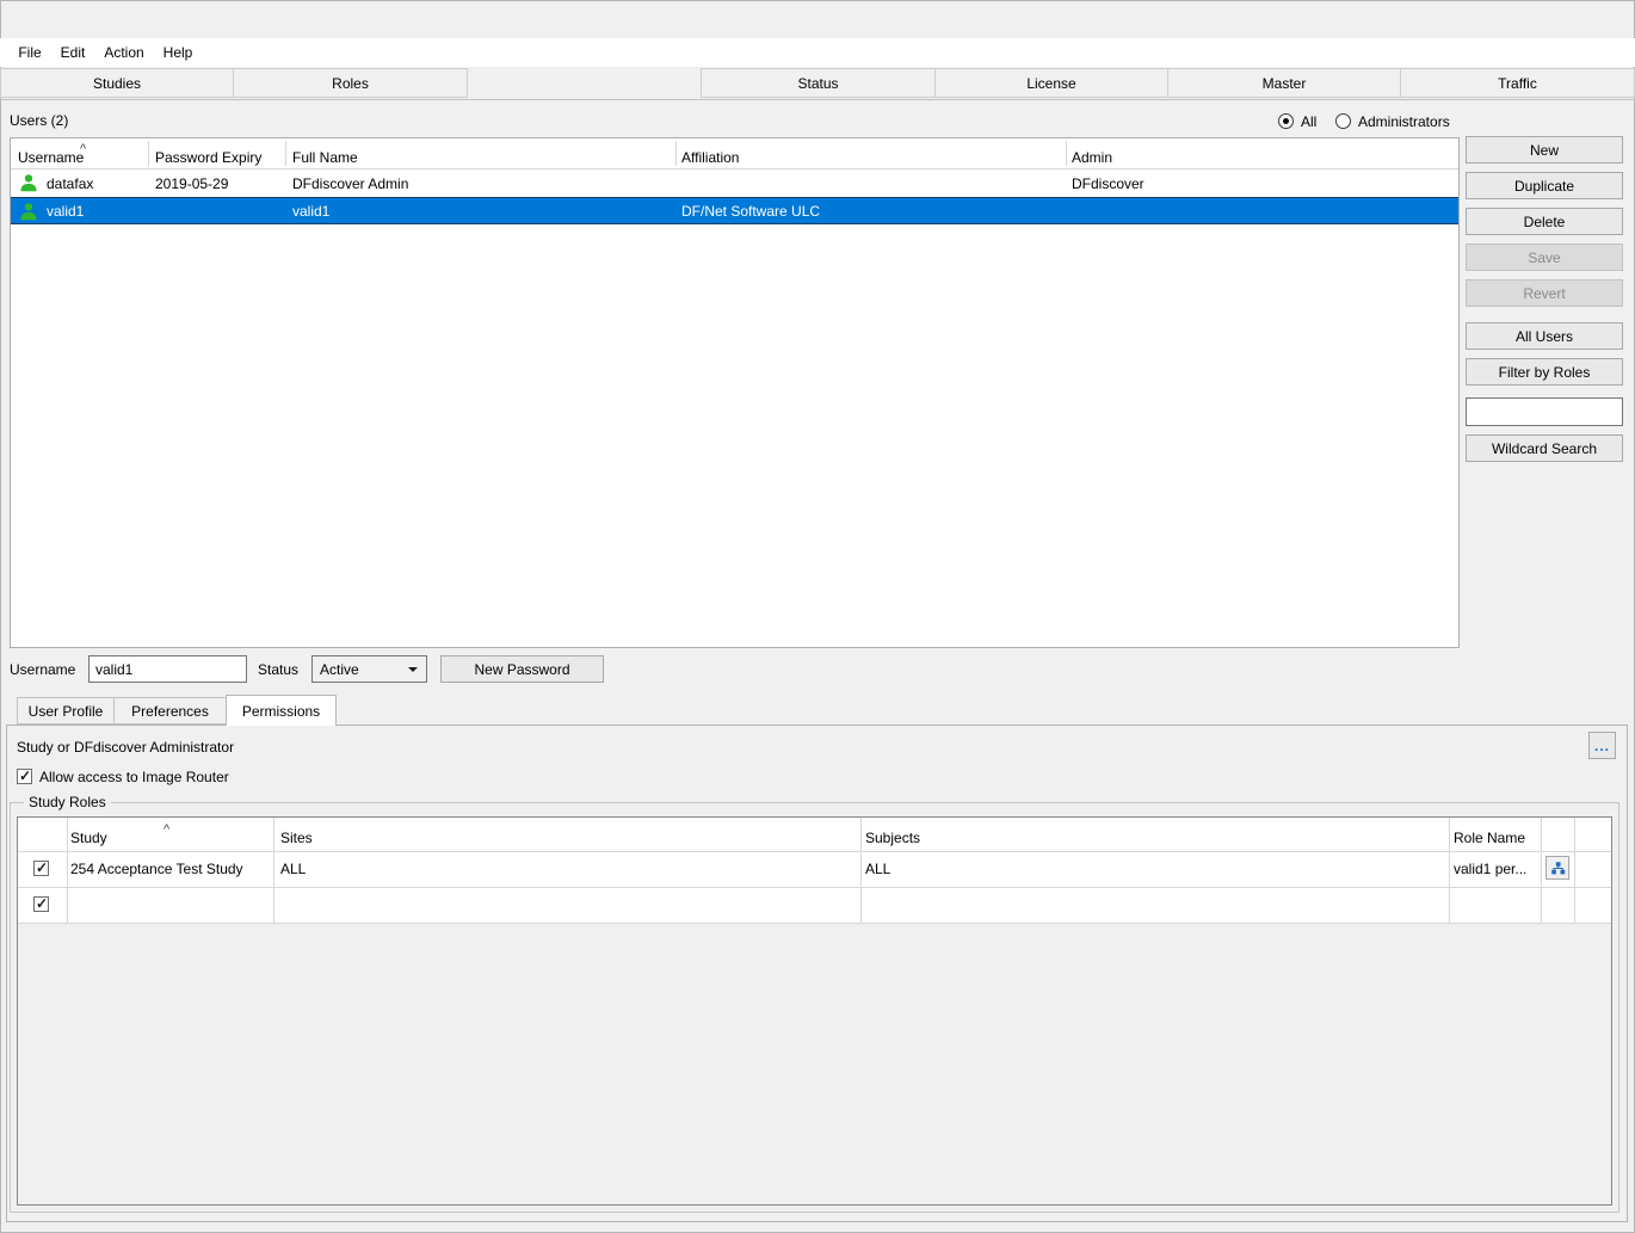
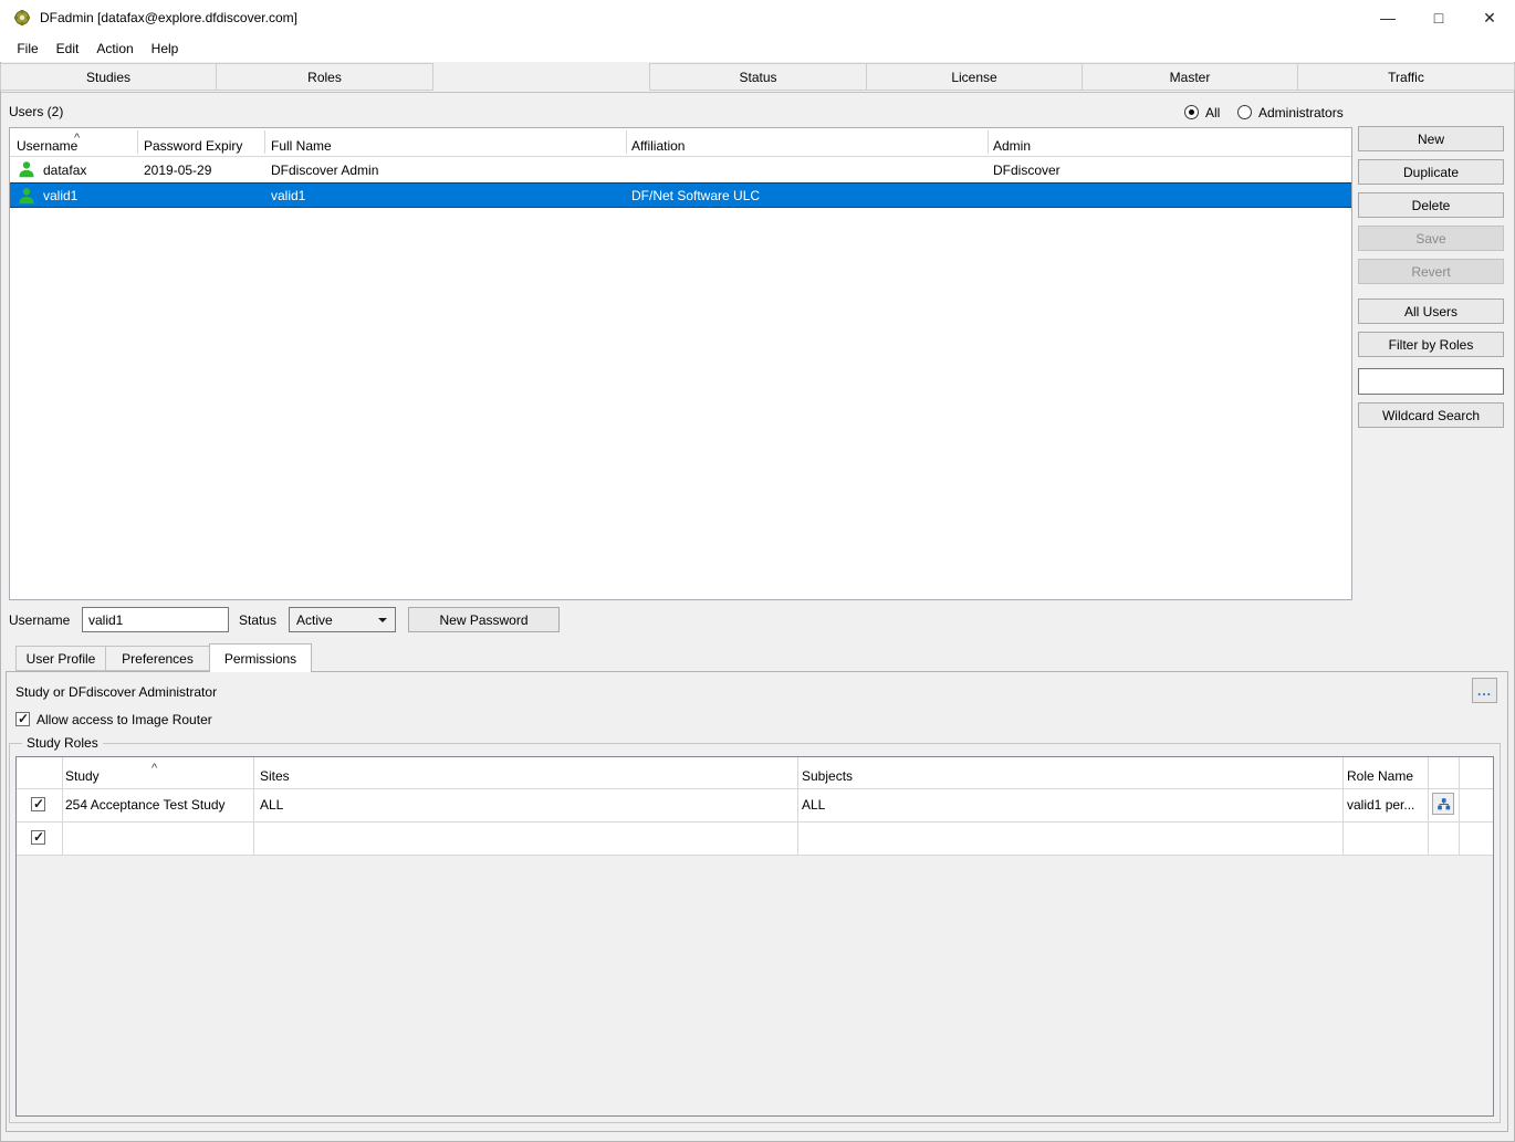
+ DFadmin [datafax@explore.dfdiscover.com]
+ —
+ □
+ ✕
  File
  Edit
  Action
  Help
  Studies
  Roles
  Status
  License
  Master
  Traffic
  Users (2)
  All
  Administrators
  Username
  Password Expiry
  Full Name
  Affiliation
  Admin
  datafax
  2019-05-29
  DFdiscover Admin
  DFdiscover
  valid1
  valid1
  DF/Net Software ULC
  New
  Duplicate
  Delete
  Save
  Revert
  All Users
  Filter by Roles
  Wildcard Search
  Username
  valid1
  Status
  Active
  New Password
  User Profile
  Preferences
  Permissions
  Study or DFdiscover Administrator
  ...
  Allow access to Image Router
  Study Roles
  Study
  Sites
  Subjects
  Role Name
  254 Acceptance Test Study
  ALL
  ALL
  valid1 per...
